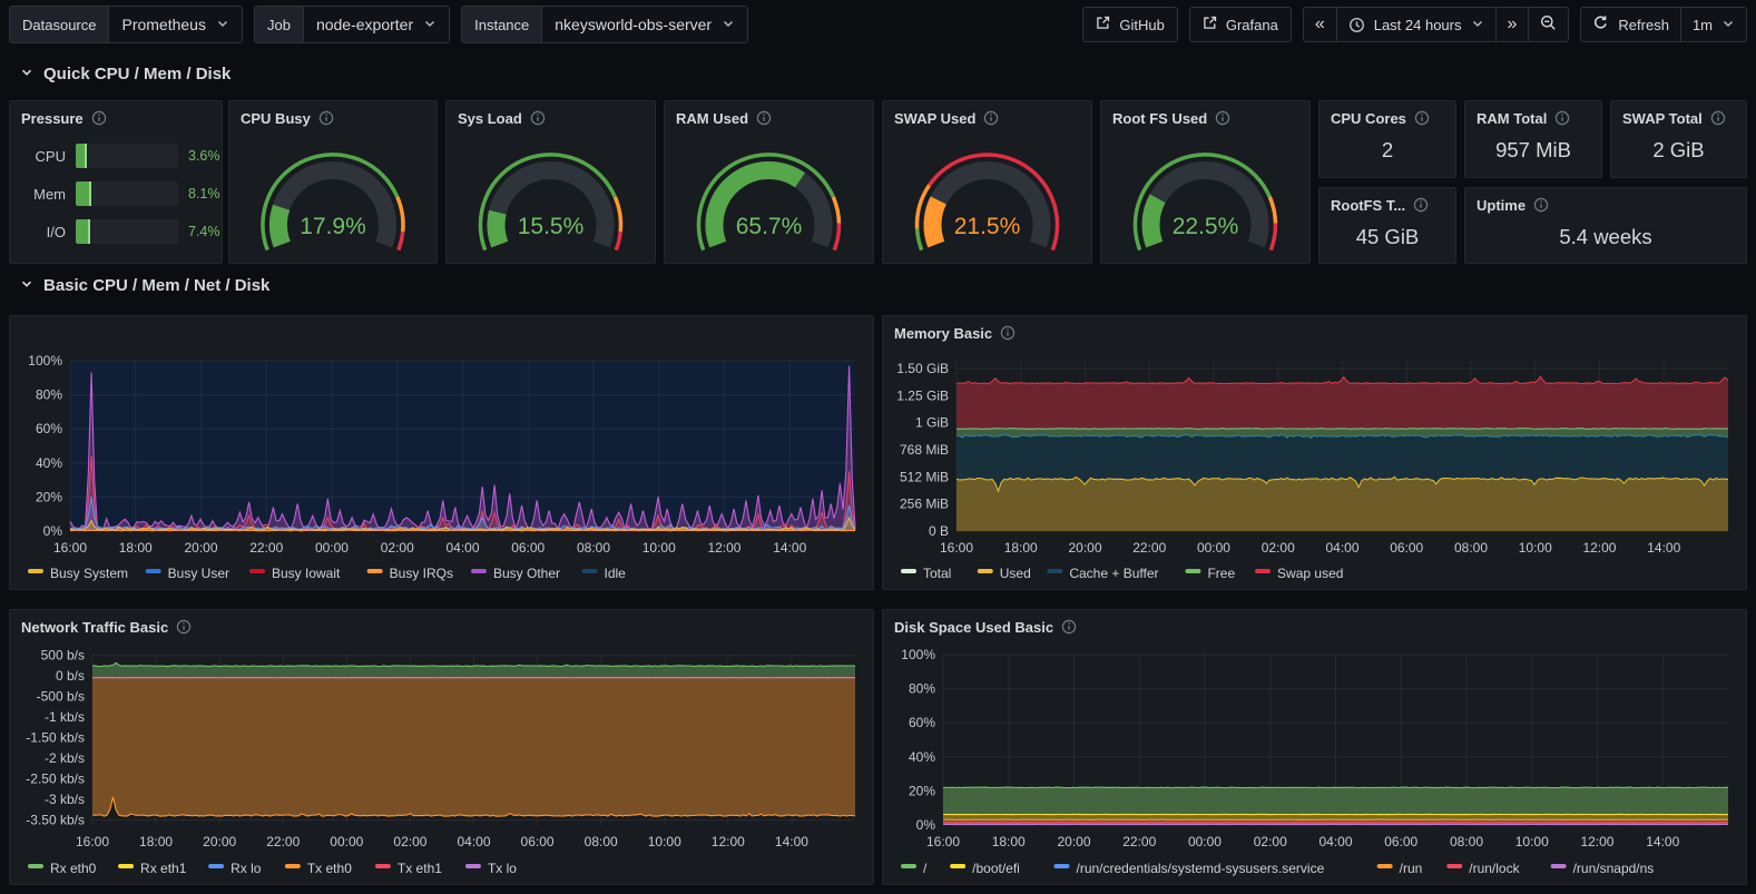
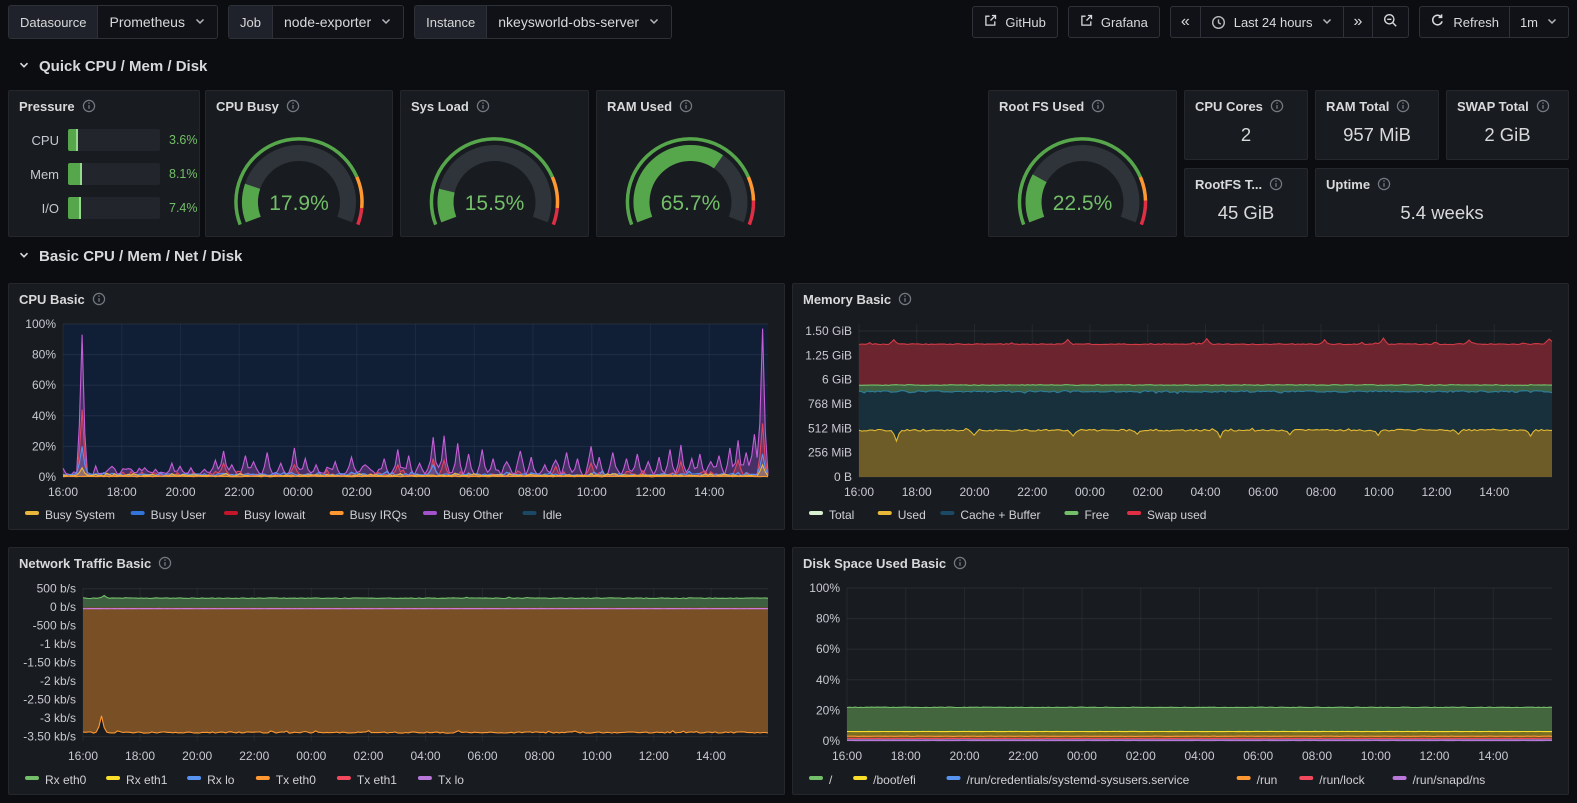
  Datasource
  Prometheus
  Job
  node-exporter
  Instance
  nkeysworld-obs-server
  GitHub
  Grafana
  «
  Last 24 hours
  »
  Refresh
  1m
  Quick CPU / Mem / Disk
  Basic CPU / Mem / Net / Disk
  Pressure
  CPU
  3.6%
  Mem
  8.1%
  I/O
  7.4%
  CPU Busy
  17.9%
  Sys Load
  15.5%
  RAM Used
  65.7%
- SWAP Used
- 21.5%
  Root FS Used
  22.5%
  CPU Cores
  2
  RAM Total
  957 MiB
  SWAP Total
  2 GiB
  RootFS T...
  45 GiB
  Uptime
  5.4 weeks
  0%
  20%
  40%
  60%
  80%
  100%
  16:00
  18:00
  20:00
  22:00
  00:00
  02:00
  04:00
  06:00
  08:00
  10:00
  12:00
  14:00
  Busy System
  Busy User
  Busy Iowait
  Busy IRQs
  Busy Other
  Idle
+ CPU Basic
  0 B
  256 MiB
  512 MiB
  768 MiB
- 1 GiB
+ 6 GiB
  1.25 GiB
  1.50 GiB
  16:00
  18:00
  20:00
  22:00
  00:00
  02:00
  04:00
  06:00
  08:00
  10:00
  12:00
  14:00
  Total
  Used
  Cache + Buffer
  Free
  Swap used
  Memory Basic
  500 b/s
  0 b/s
  -500 b/s
  -1 kb/s
  -1.50 kb/s
  -2 kb/s
  -2.50 kb/s
  -3 kb/s
  -3.50 kb/s
  16:00
  18:00
  20:00
  22:00
  00:00
  02:00
  04:00
  06:00
  08:00
  10:00
  12:00
  14:00
  Rx eth0
  Rx eth1
  Rx lo
  Tx eth0
  Tx eth1
  Tx lo
  Network Traffic Basic
  0%
  20%
  40%
  60%
  80%
  100%
  16:00
  18:00
  20:00
  22:00
  00:00
  02:00
  04:00
  06:00
  08:00
  10:00
  12:00
  14:00
  /
  /boot/efi
  /run/credentials/systemd-sysusers.service
  /run
  /run/lock
  /run/snapd/ns
  Disk Space Used Basic
